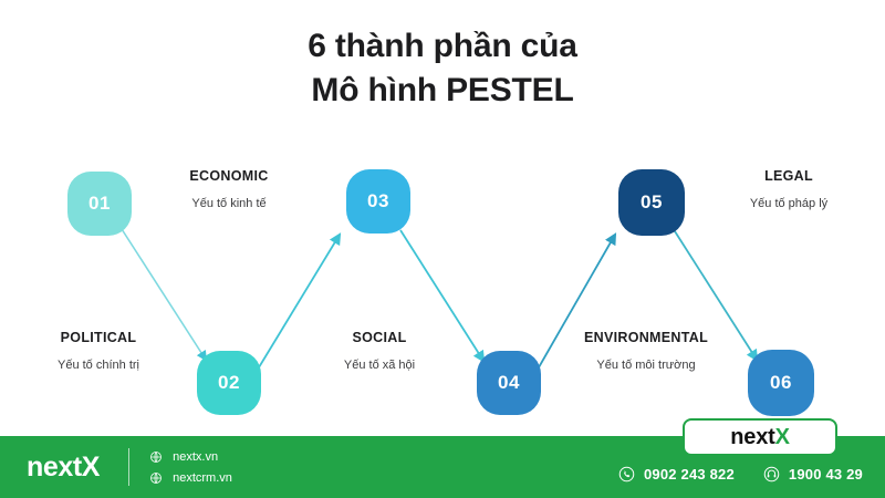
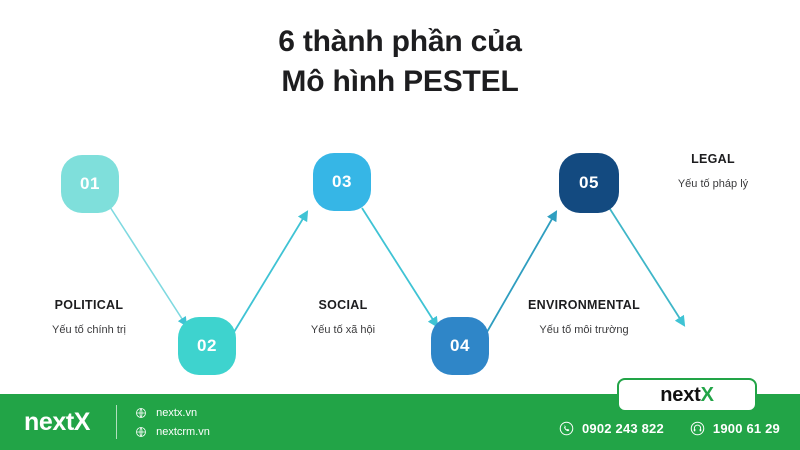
  6 thành phần của
  Mô hình PESTEL
  01
  02
  03
  04
  05
- 06
- ECONOMIC
- Yếu tố kinh tế
  LEGAL
  Yếu tố pháp lý
  POLITICAL
  Yếu tố chính trị
  SOCIAL
  Yếu tố xã hội
  ENVIRONMENTAL
  Yếu tố môi trường
  nextX
  nextX
  nextx.vn
  nextcrm.vn
  0902 243 822
- 1900 43 29
+ 1900 61 29
